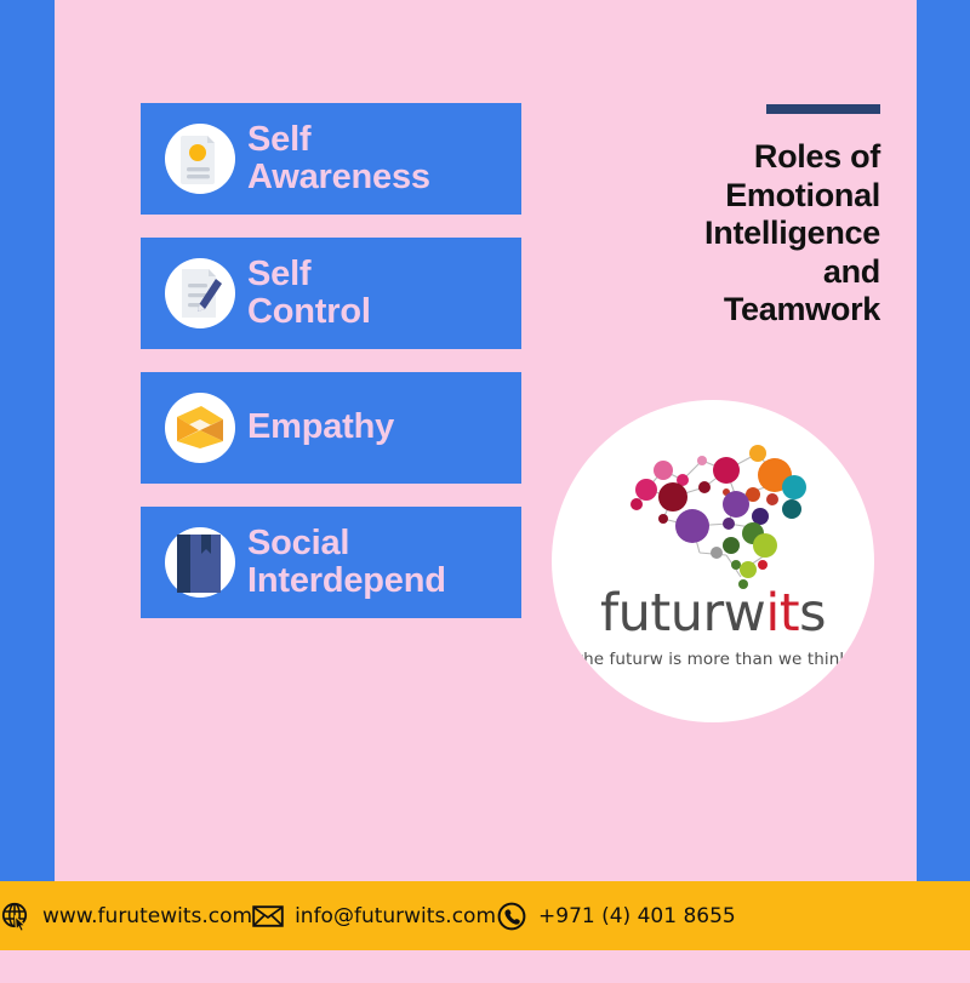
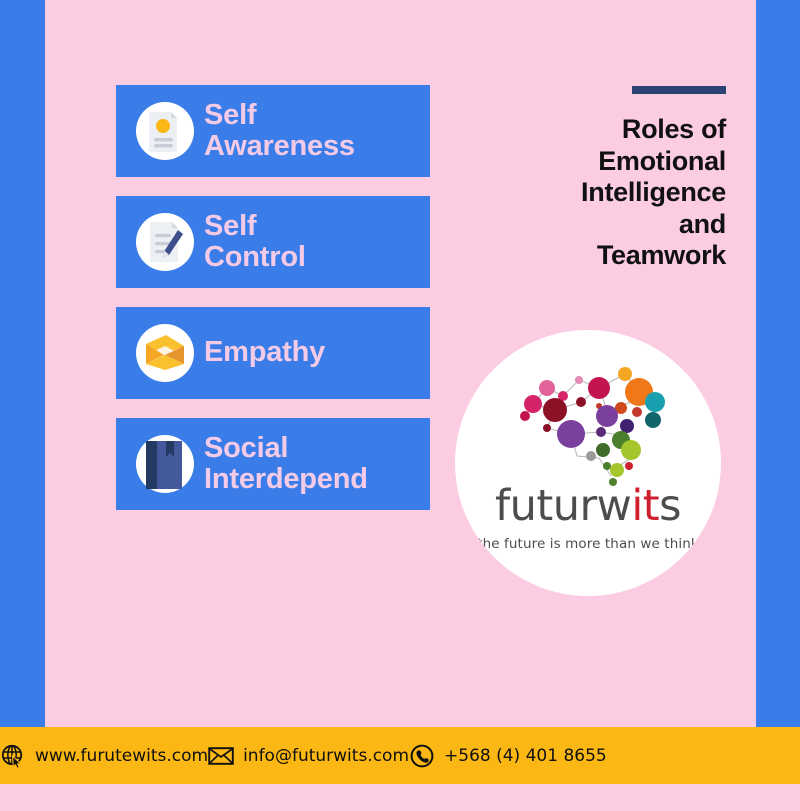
  Self
  Awareness
  Self
  Control
  Empathy
  Social
  Interdepend
  Roles of
  Emotional
  Intelligence
  and
  Teamwork
  futurwits
- the futurw is more than we think
+ the future is more than we think
  www.furutewits.com
  info@futurwits.com
- +971 (4) 401 8655
+ +568 (4) 401 8655
